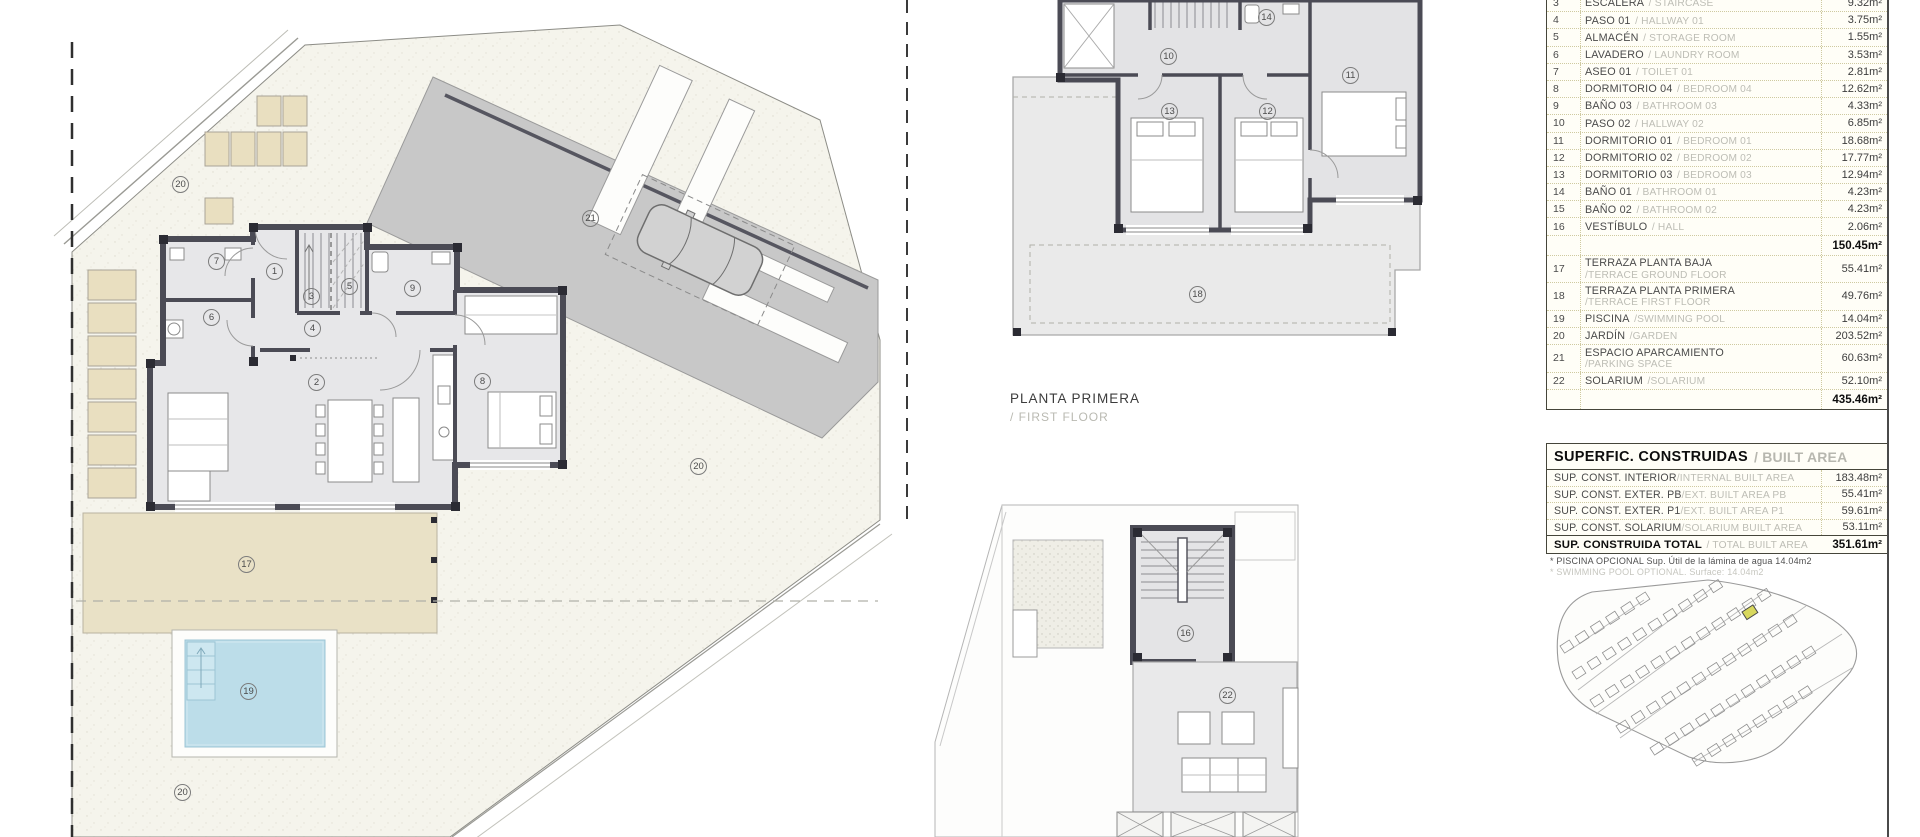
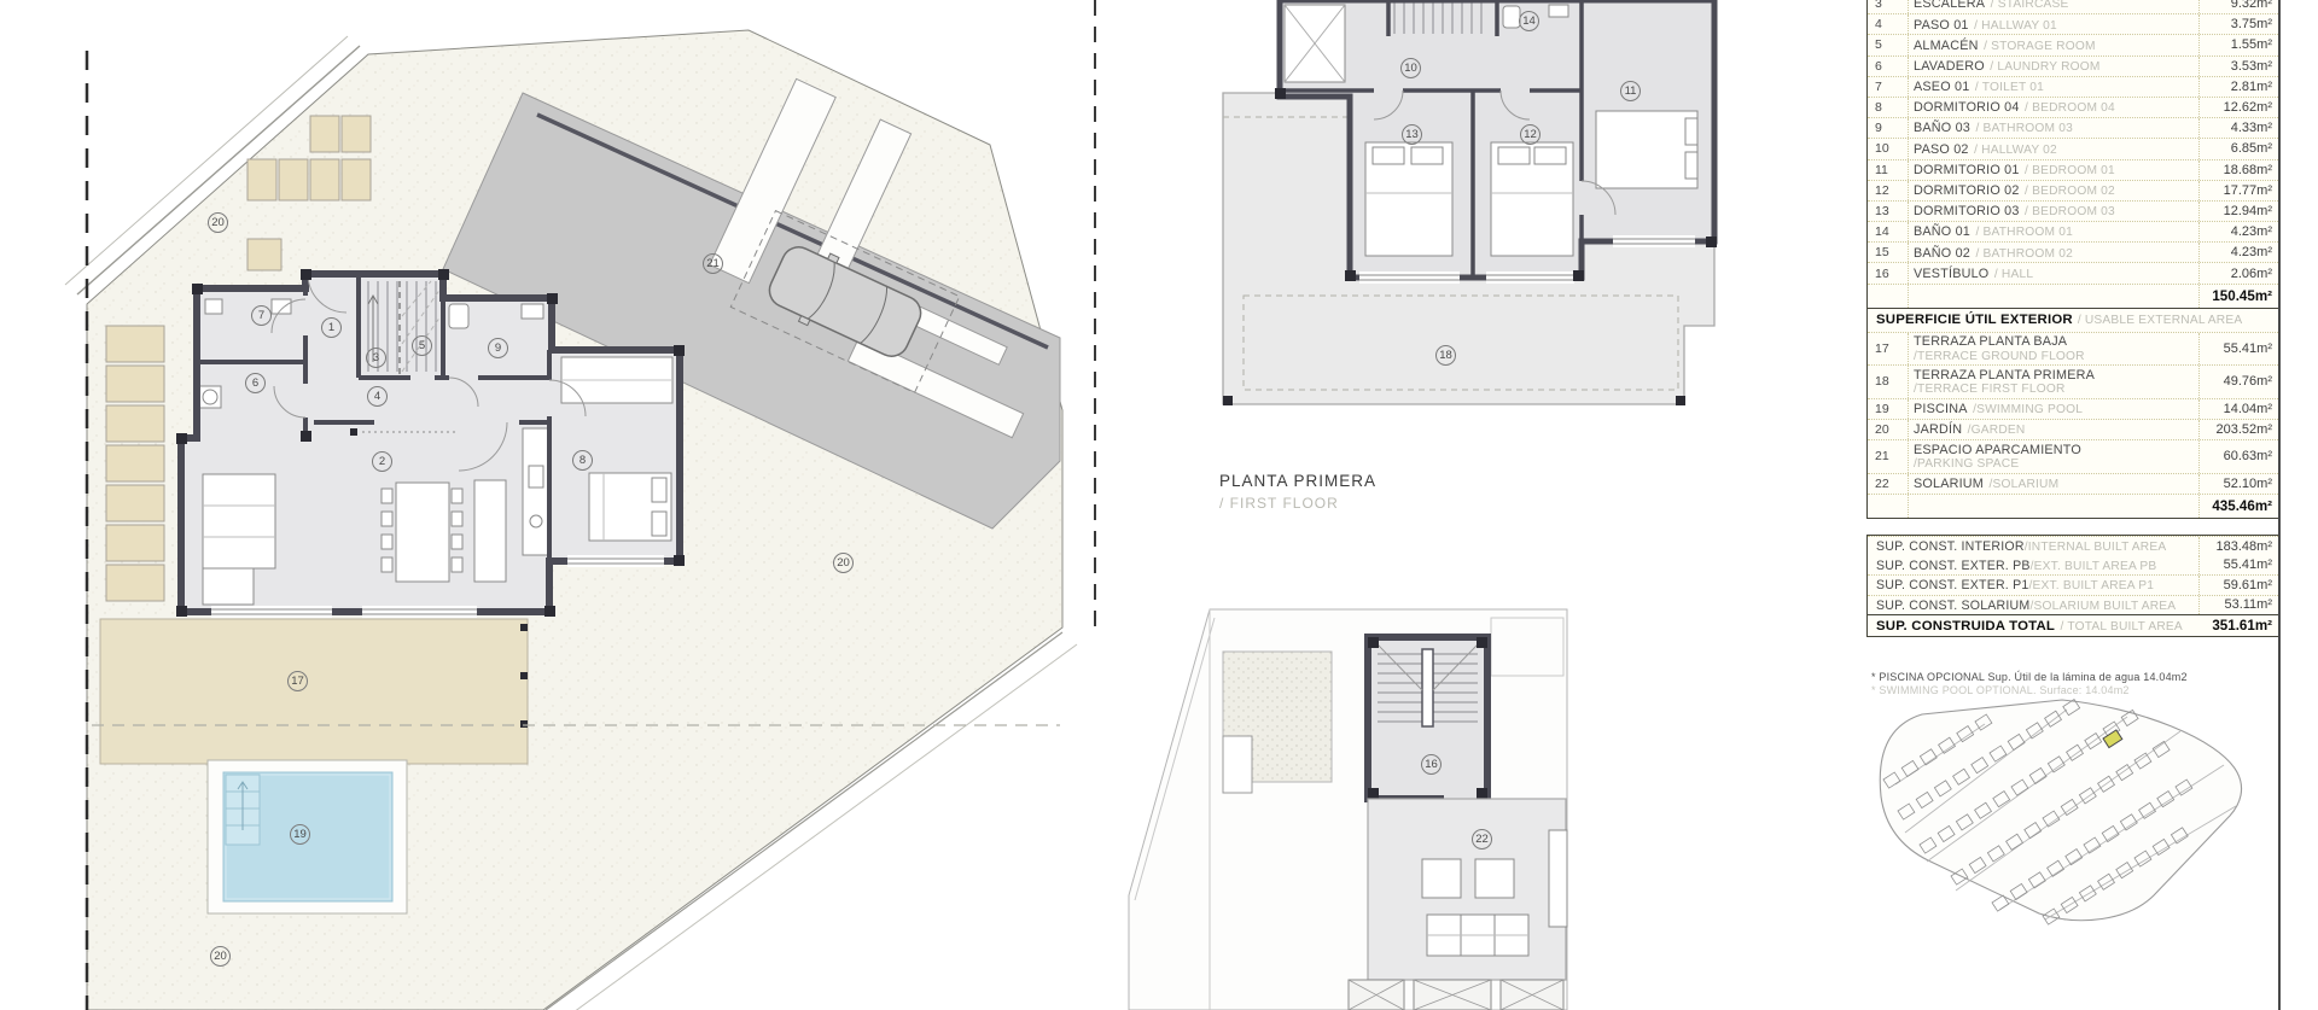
  1
  2
  3
  4
  5
  6
  7
  8
  9
  17
  19
  20
  20
  20
  21
  10
  11
  12
  13
  14
  18
  16
  22
  PLANTA PRIMERA
  / FIRST FLOOR
  3
  ESCALERA / STAIRCASE
  9.32m²
  4
  PASO 01 / HALLWAY 01
  3.75m²
  5
  ALMACÉN / STORAGE ROOM
  1.55m²
  6
  LAVADERO / LAUNDRY ROOM
  3.53m²
  7
  ASEO 01 / TOILET 01
  2.81m²
  8
  DORMITORIO 04 / BEDROOM 04
  12.62m²
  9
  BAÑO 03 / BATHROOM 03
  4.33m²
  10
  PASO 02 / HALLWAY 02
  6.85m²
  11
  DORMITORIO 01 / BEDROOM 01
  18.68m²
  12
  DORMITORIO 02 / BEDROOM 02
  17.77m²
  13
  DORMITORIO 03 / BEDROOM 03
  12.94m²
  14
  BAÑO 01 / BATHROOM 01
  4.23m²
  15
  BAÑO 02 / BATHROOM 02
  4.23m²
  16
  VESTÍBULO / HALL
  2.06m²
  150.45m²
+ SUPERFICIE ÚTIL EXTERIOR
+ / USABLE EXTERNAL AREA
  17
  TERRAZA PLANTA BAJA
  /TERRACE GROUND FLOOR
  55.41m²
  18
  TERRAZA PLANTA PRIMERA
  /TERRACE FIRST FLOOR
  49.76m²
  19
  PISCINA /SWIMMING POOL
  14.04m²
  20
  JARDÍN /GARDEN
  203.52m²
  21
  ESPACIO APARCAMIENTO
  /PARKING SPACE
  60.63m²
  22
  SOLARIUM /SOLARIUM
  52.10m²
  435.46m²
- SUPERFIC. CONSTRUIDAS
- / BUILT AREA
  SUP. CONST. INTERIOR/INTERNAL BUILT AREA
  183.48m²
  SUP. CONST. EXTER. PB/EXT. BUILT AREA PB
  55.41m²
  SUP. CONST. EXTER. P1/EXT. BUILT AREA P1
  59.61m²
  SUP. CONST. SOLARIUM/SOLARIUM BUILT AREA
  53.11m²
  SUP. CONSTRUIDA TOTAL / TOTAL BUILT AREA
  351.61m²
  * PISCINA OPCIONAL Sup. Útil de la lámina de agua 14.04m2
  * SWIMMING POOL OPTIONAL. Surface: 14.04m2
